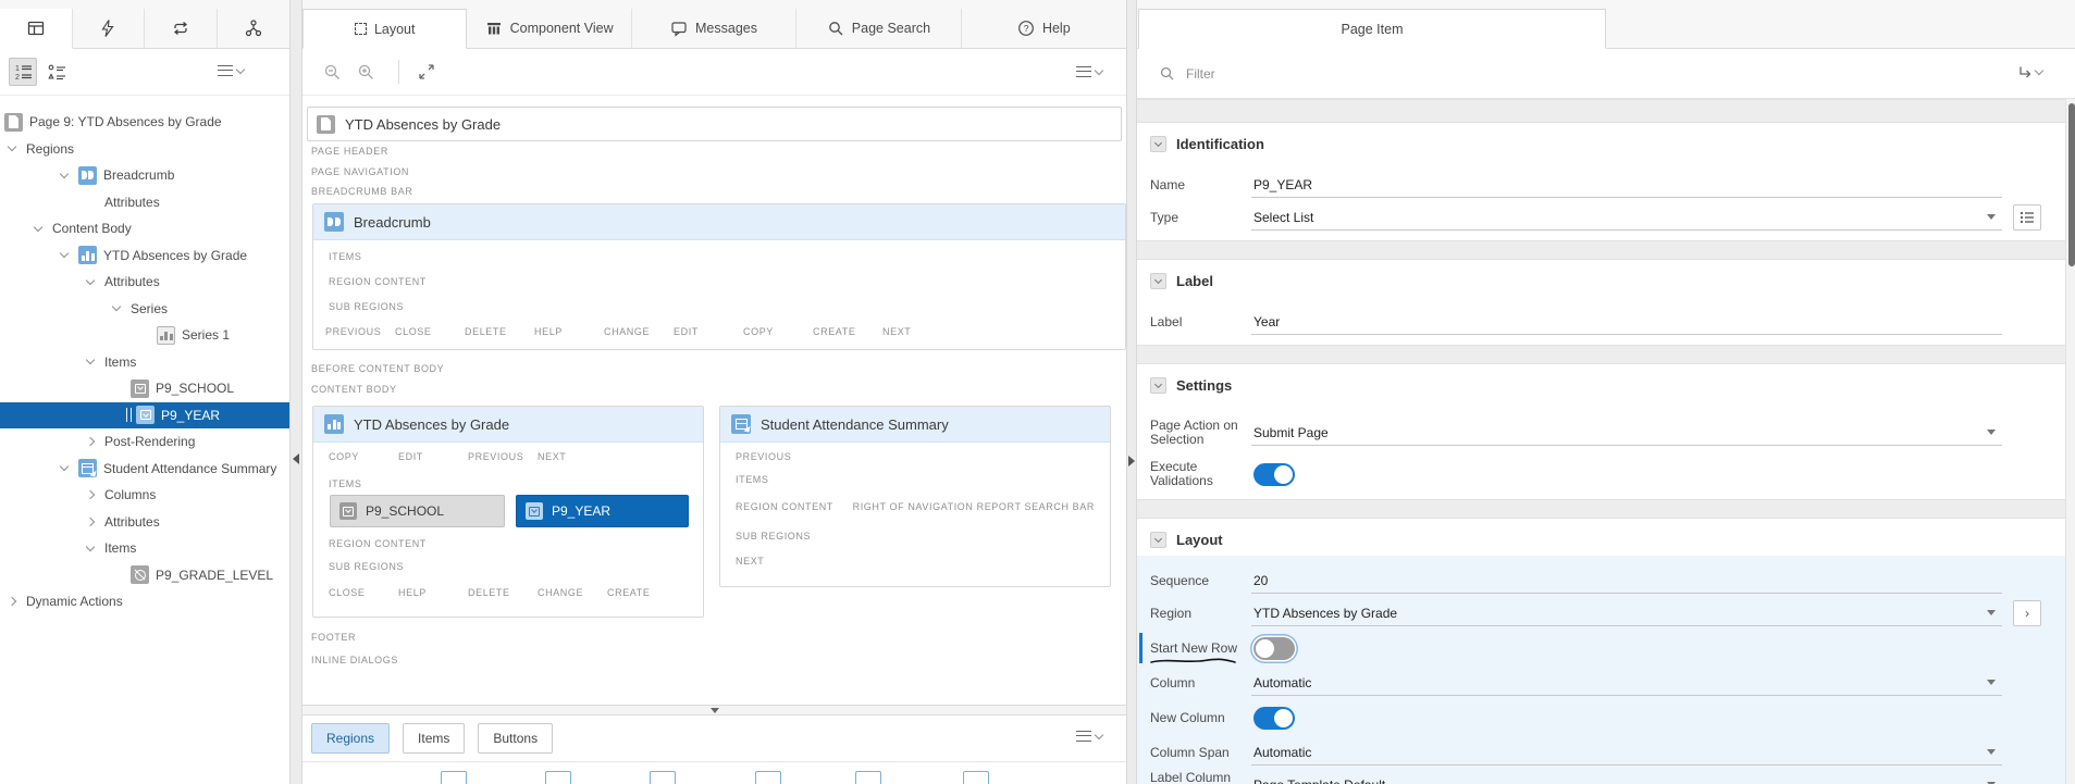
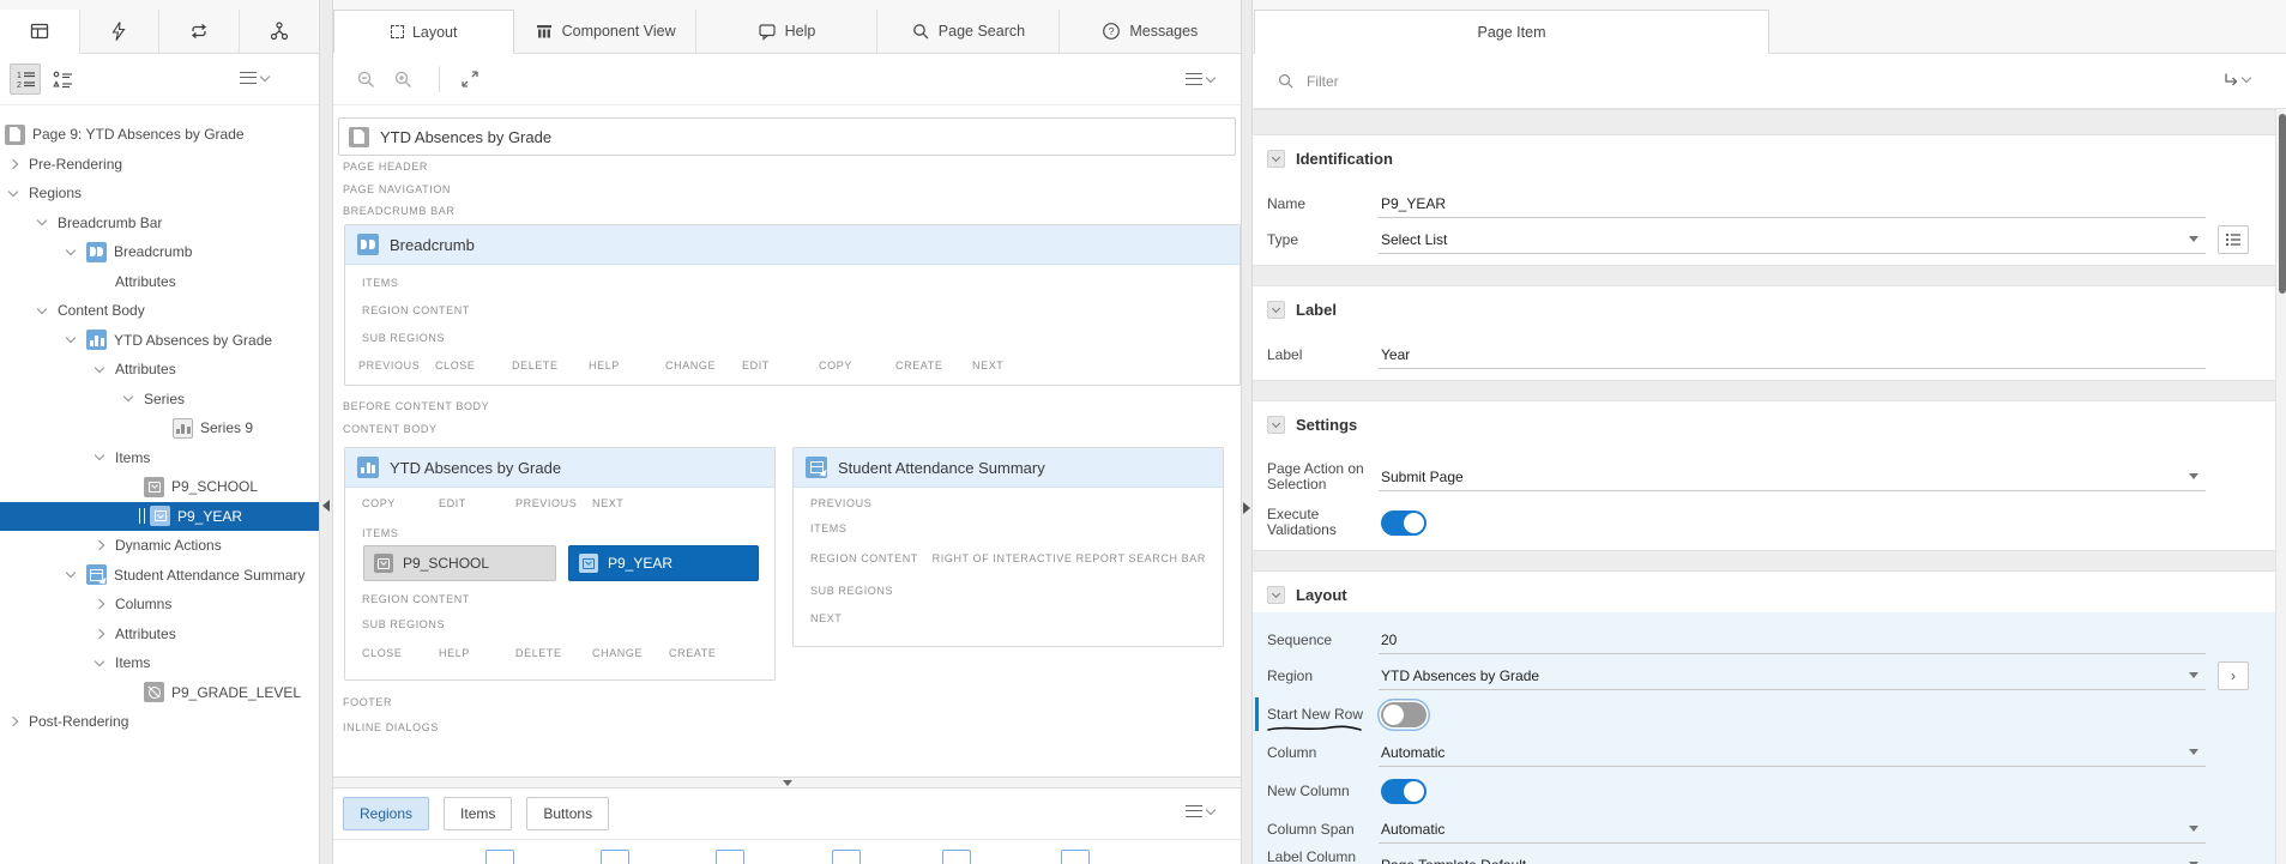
  Page 9: YTD Absences by Grade
+ Pre-Rendering
  Regions
+ Breadcrumb Bar
  Breadcrumb
  Attributes
  Content Body
  YTD Absences by Grade
  Attributes
  Series
- Series 1
+ Series 9
  Items
  P9_SCHOOL
  P9_YEAR
- Post-Rendering
+ Dynamic Actions
  Student Attendance Summary
  Columns
  Attributes
  Items
  P9_GRADE_LEVEL
- Dynamic Actions
+ Post-Rendering
  Layout
  Component View
- Messages
+ Help
  Page Search
  ?
- Help
+ Messages
  YTD Absences by Grade
  PAGE HEADER
  PAGE NAVIGATION
  BREADCRUMB BAR
  Breadcrumb
  ITEMS
  REGION CONTENT
  SUB REGIONS
  PREVIOUS
  CLOSE
  DELETE
  HELP
  CHANGE
  EDIT
  COPY
  CREATE
  NEXT
  BEFORE CONTENT BODY
  CONTENT BODY
  YTD Absences by Grade
  COPY
  EDIT
  PREVIOUS
  NEXT
  ITEMS
  P9_SCHOOL
  P9_YEAR
  REGION CONTENT
  SUB REGIONS
  CLOSE
  HELP
  DELETE
  CHANGE
  CREATE
  Student Attendance Summary
  PREVIOUS
  ITEMS
  REGION CONTENT
- RIGHT OF NAVIGATION REPORT SEARCH BAR
+ RIGHT OF INTERACTIVE REPORT SEARCH BAR
  SUB REGIONS
  NEXT
  FOOTER
  INLINE DIALOGS
  Regions
  Items
  Buttons
  Page Item
  Filter
  Identification
  Name
  P9_YEAR
  Type
  Select List
  Label
  Label
  Year
  Settings
  Page Action on Selection
  Submit Page
  Execute Validations
  Layout
  Sequence
  20
  Region
  YTD Absences by Grade
  ›
  Start New Row
  Column
  Automatic
  New Column
  Column Span
  Automatic
  Label Column
